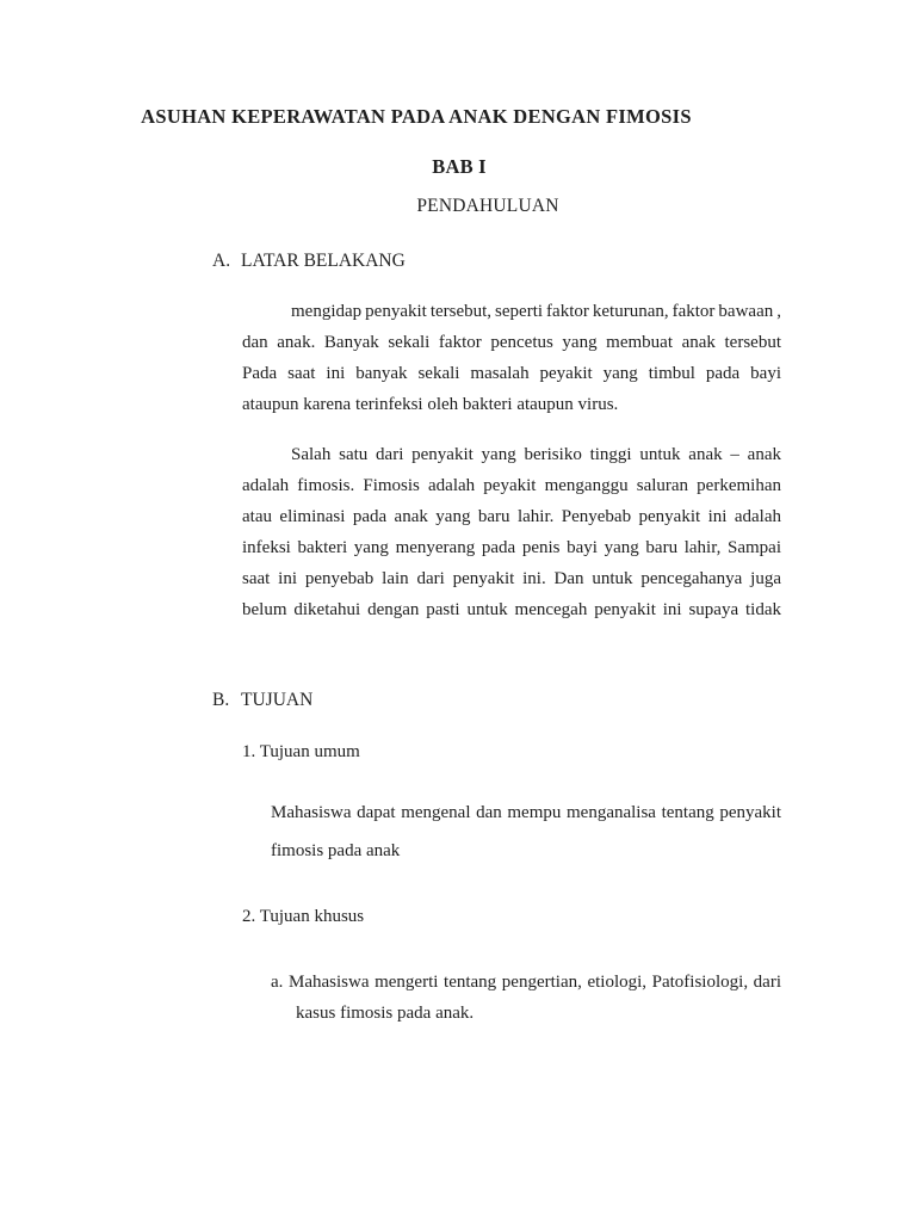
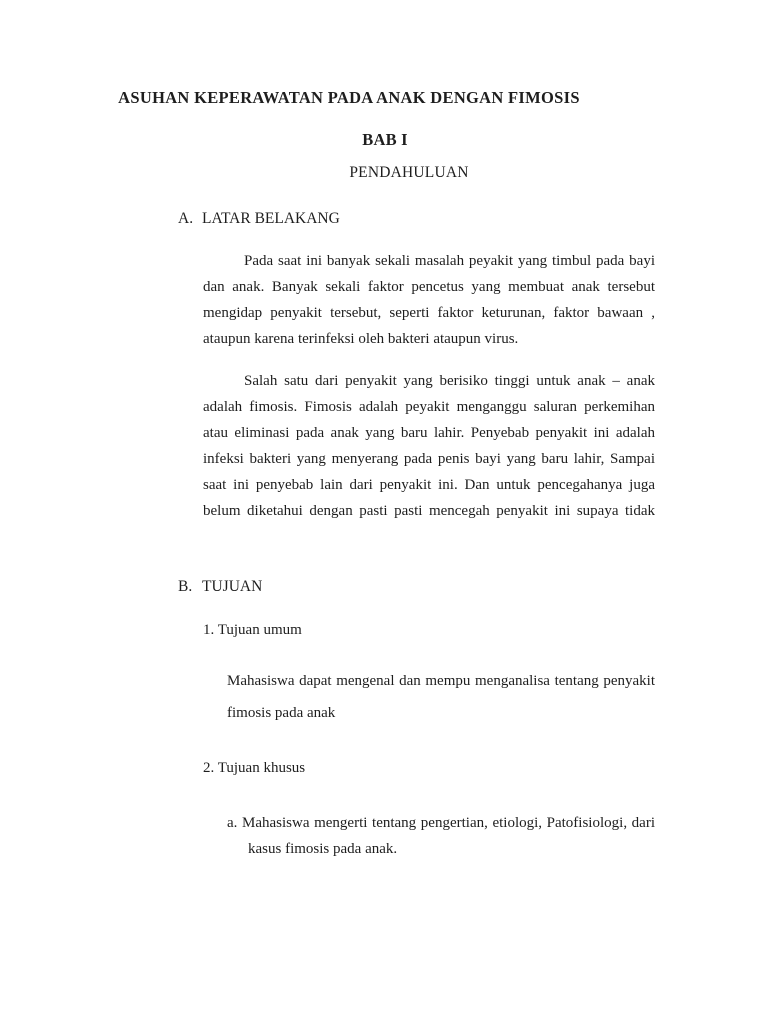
  ASUHAN KEPERAWATAN PADA ANAK DENGAN FIMOSIS
  BAB I
  PENDAHULUAN
  A. LATAR BELAKANG
- mengidap penyakit tersebut, seperti faktor keturunan, faktor bawaan ,
+ Pada saat ini banyak sekali masalah peyakit yang timbul pada bayi
  dan anak. Banyak sekali faktor pencetus yang membuat anak tersebut
- Pada saat ini banyak sekali masalah peyakit yang timbul pada bayi
+ mengidap penyakit tersebut, seperti faktor keturunan, faktor bawaan ,
  ataupun karena terinfeksi oleh bakteri ataupun virus.
  Salah satu dari penyakit yang berisiko tinggi untuk anak – anak
  adalah fimosis. Fimosis adalah peyakit menganggu saluran perkemihan
  atau eliminasi pada anak yang baru lahir. Penyebab penyakit ini adalah
  infeksi bakteri yang menyerang pada penis bayi yang baru lahir, Sampai
  saat ini penyebab lain dari penyakit ini. Dan untuk pencegahanya juga
- belum diketahui dengan pasti untuk mencegah penyakit ini supaya tidak
+ belum diketahui dengan pasti pasti mencegah penyakit ini supaya tidak
  B. TUJUAN
  1. Tujuan umum
  Mahasiswa dapat mengenal dan mempu menganalisa tentang penyakit
  fimosis pada anak
  2. Tujuan khusus
  a. Mahasiswa mengerti tentang pengertian, etiologi, Patofisiologi, dari
  kasus fimosis pada anak.
